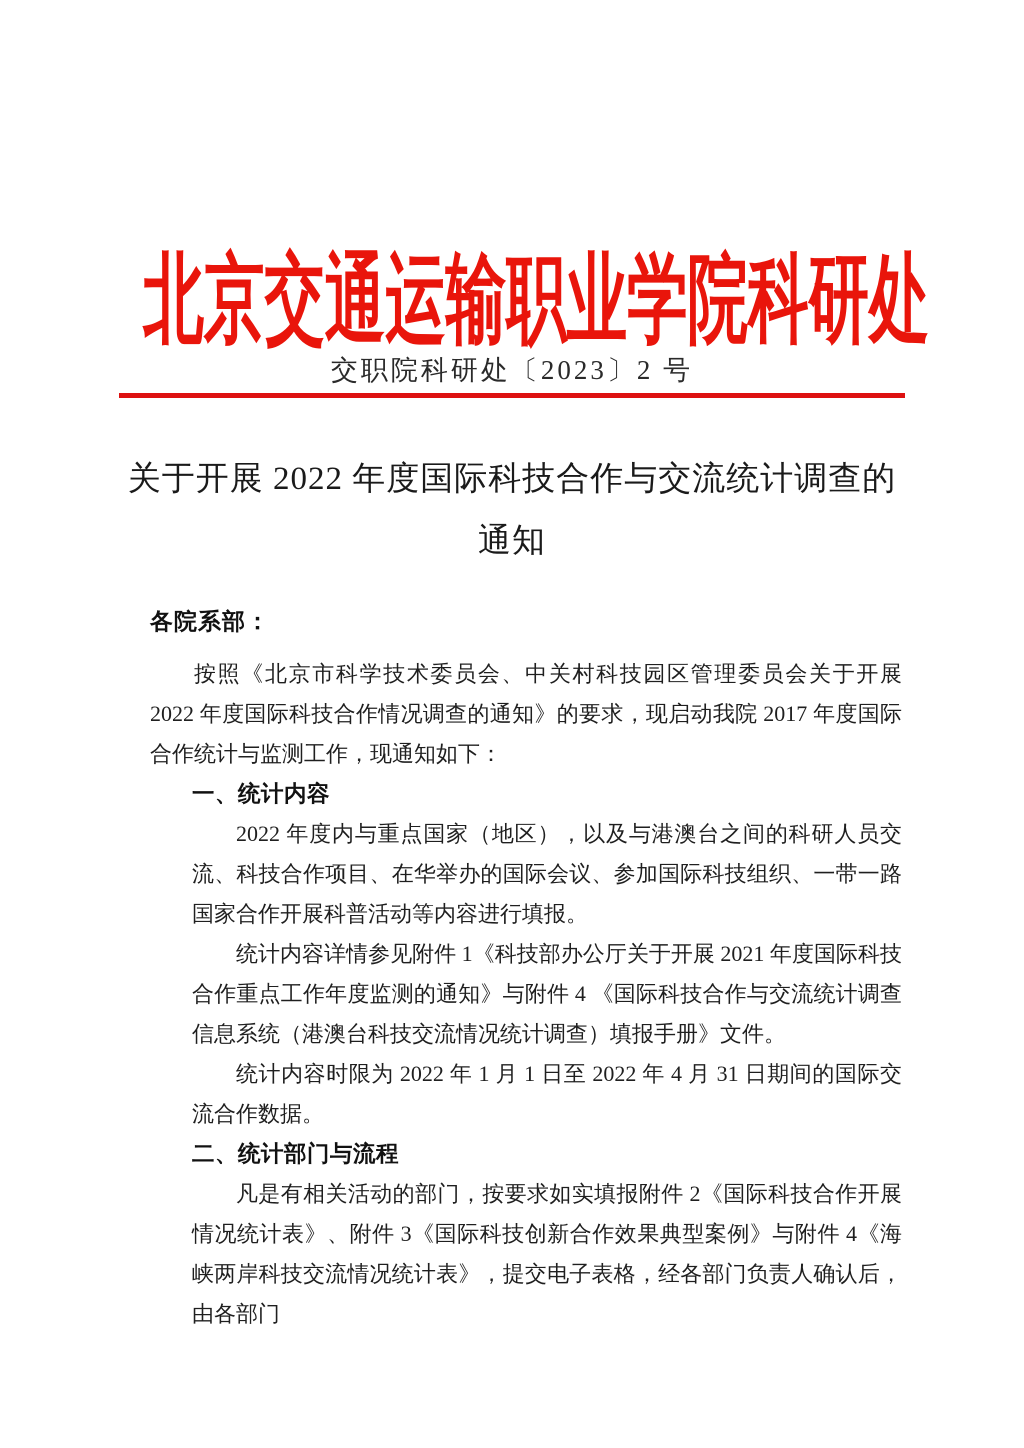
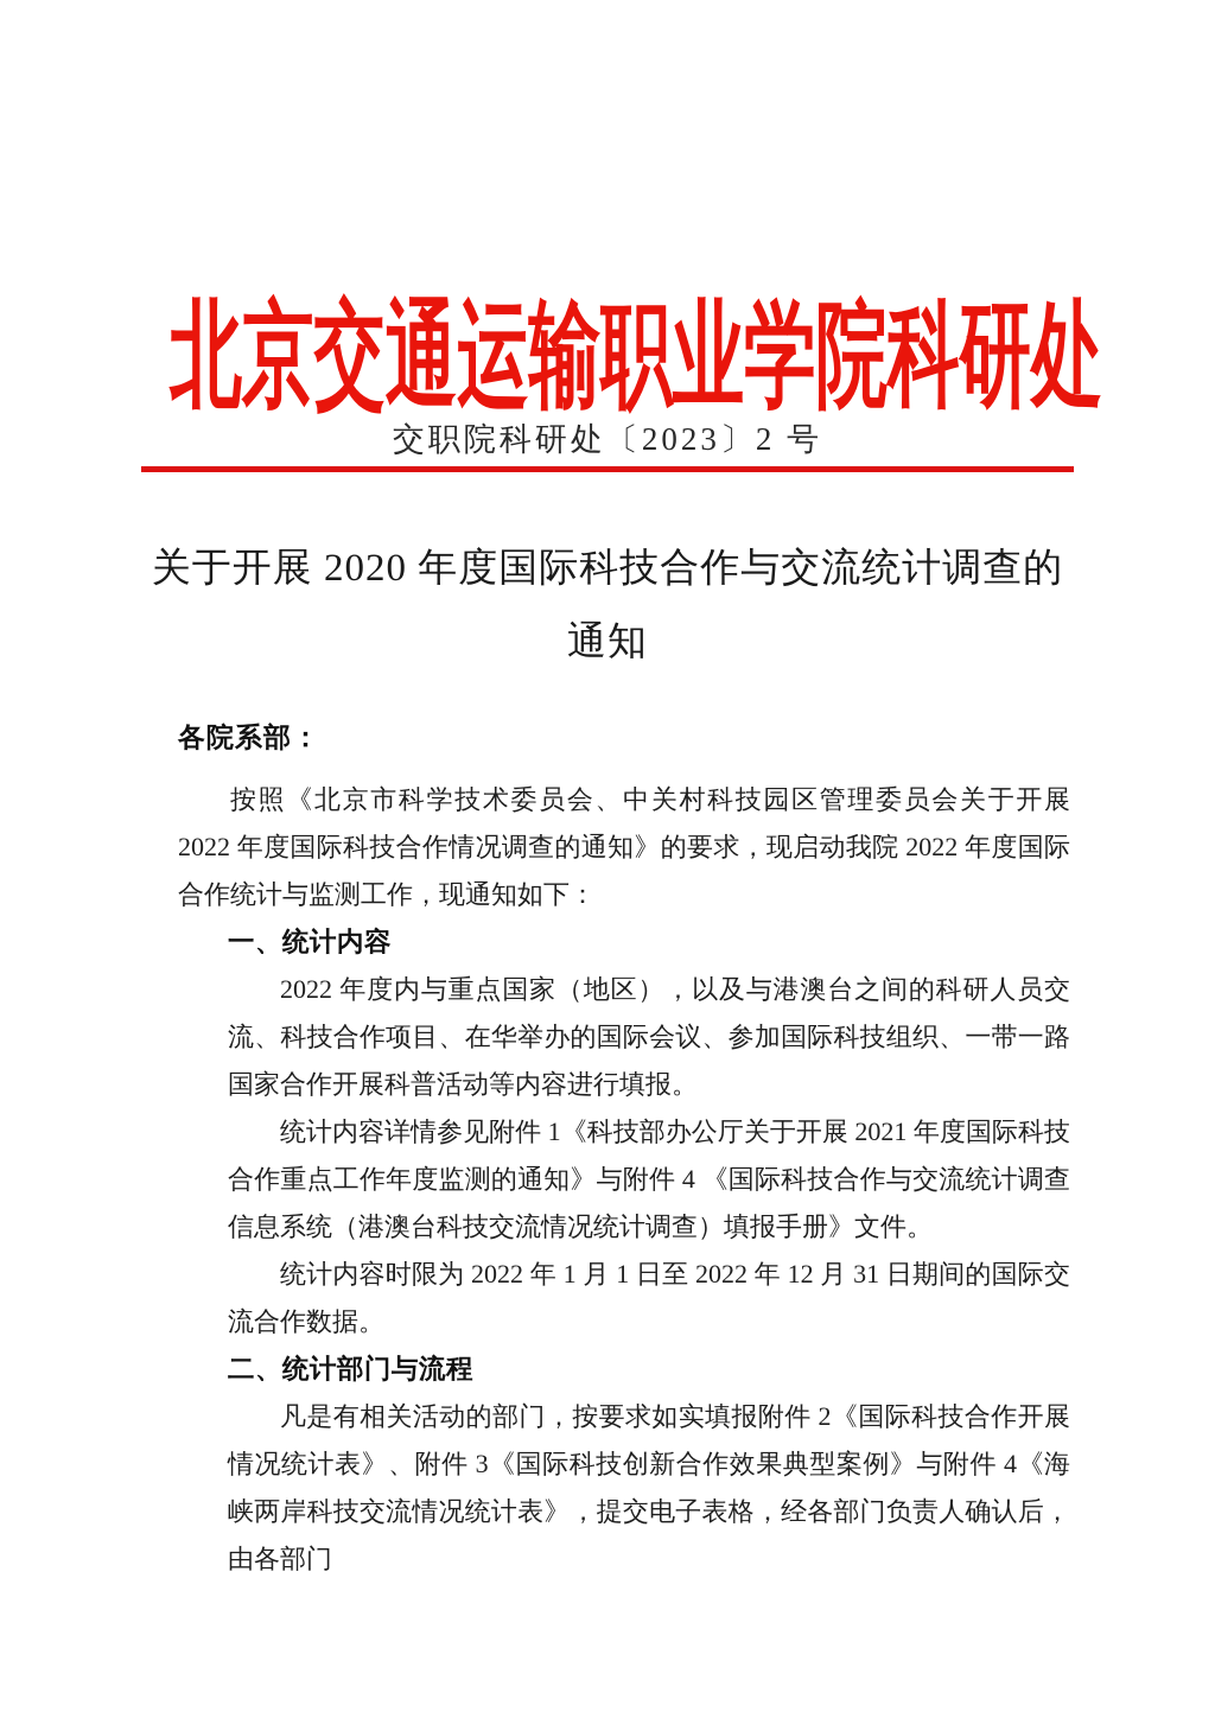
  北京交通运输职业学院科研处
  交职院科研处〔2023〕2 号
- 关于开展 2022 年度国际科技合作与交流统计调查的
+ 关于开展 2020 年度国际科技合作与交流统计调查的
  通知
  各院系部：
- 按照《北京市科学技术委员会、中关村科技园区管理委员会关于开展 2022 年度国际科技合作情况调查的通知》的要求，现启动我院 2017 年度国际合作统计与监测工作，现通知如下：
+ 按照《北京市科学技术委员会、中关村科技园区管理委员会关于开展 2022 年度国际科技合作情况调查的通知》的要求，现启动我院 2022 年度国际合作统计与监测工作，现通知如下：
  一、统计内容
  2022 年度内与重点国家（地区），以及与港澳台之间的科研人员交流、科技合作项目、在华举办的国际会议、参加国际科技组织、一带一路国家合作开展科普活动等内容进行填报。
  统计内容详情参见附件 1《科技部办公厅关于开展 2021 年度国际科技合作重点工作年度监测的通知》与附件 4 《国际科技合作与交流统计调查信息系统（港澳台科技交流情况统计调查）填报手册》文件。
- 统计内容时限为 2022 年 1 月 1 日至 2022 年 4 月 31 日期间的国际交流合作数据。
+ 统计内容时限为 2022 年 1 月 1 日至 2022 年 12 月 31 日期间的国际交流合作数据。
  二、统计部门与流程
  凡是有相关活动的部门，按要求如实填报附件 2《国际科技合作开展情况统计表》、附件 3《国际科技创新合作效果典型案例》与附件 4《海峡两岸科技交流情况统计表》，提交电子表格，经各部门负责人确认后，由各部门
